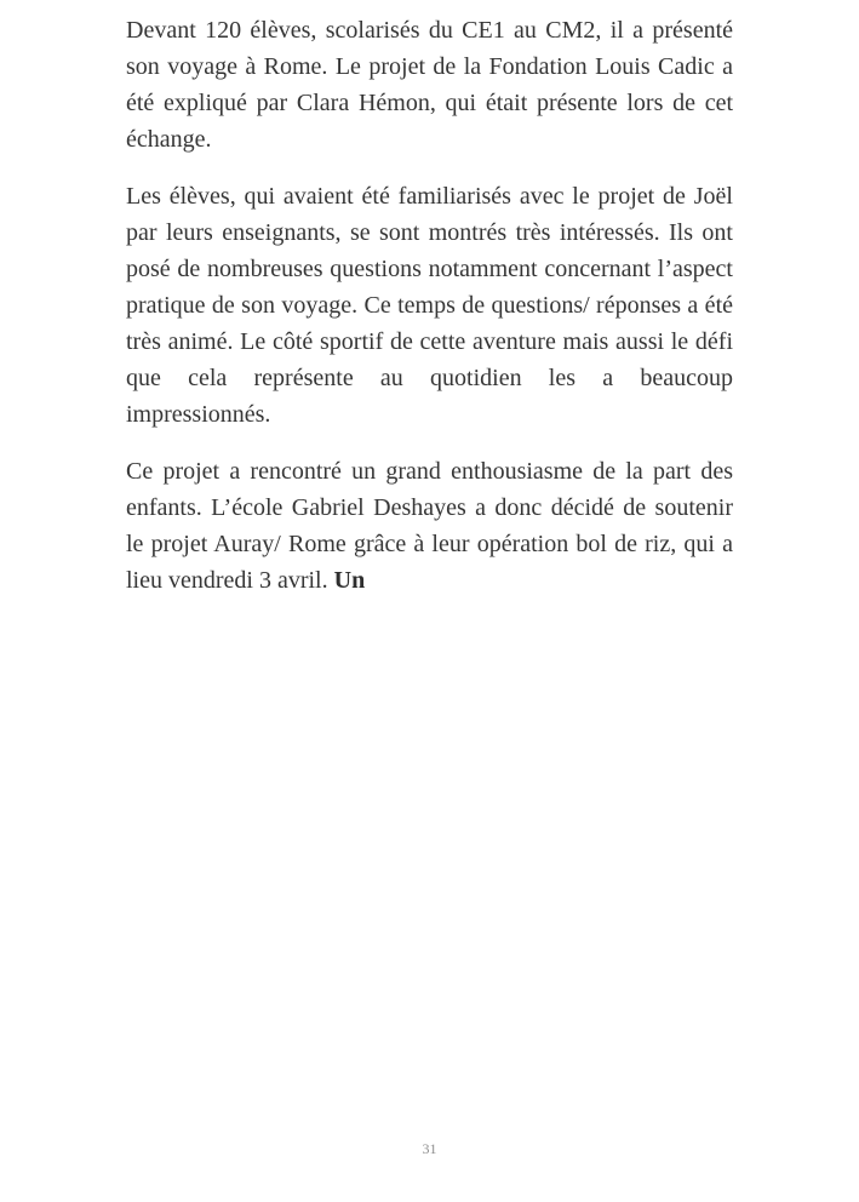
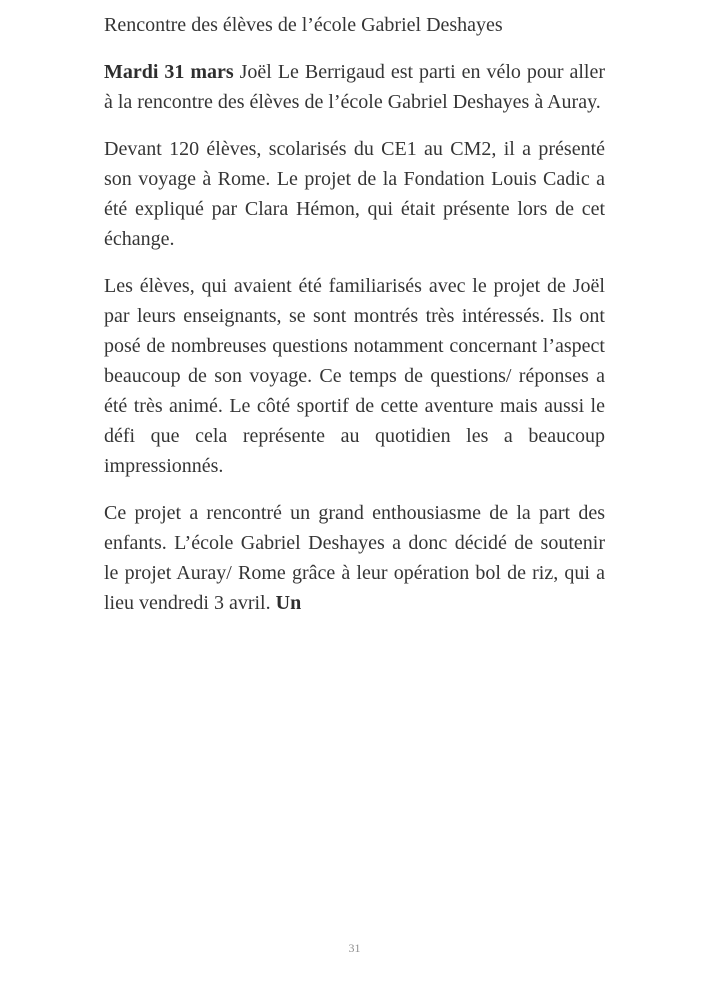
+ Rencontre des élèves de l’école Gabriel Deshayes
+ Mardi 31 mars Joël Le Berrigaud est parti en vélo pour aller à la rencontre des élèves de l’école Gabriel Deshayes à Auray.
  Devant 120 élèves, scolarisés du CE1 au CM2, il a présenté son voyage à Rome. Le projet de la Fondation Louis Cadic a été expliqué par Clara Hémon, qui était présente lors de cet échange.
- Les élèves, qui avaient été familiarisés avec le projet de Joël par leurs enseignants, se sont montrés très intéressés. Ils ont posé de nombreuses questions notamment concernant l’aspect pratique de son voyage. Ce temps de questions/ réponses a été très animé. Le côté sportif de cette aventure mais aussi le défi que cela représente au quotidien les a beaucoup impressionnés.
+ Les élèves, qui avaient été familiarisés avec le projet de Joël par leurs enseignants, se sont montrés très intéressés. Ils ont posé de nombreuses questions notamment concernant l’aspect beaucoup de son voyage. Ce temps de questions/ réponses a été très animé. Le côté sportif de cette aventure mais aussi le défi que cela représente au quotidien les a beaucoup impressionnés.
  Ce projet a rencontré un grand enthousiasme de la part des enfants. L’école Gabriel Deshayes a donc décidé de soutenir le projet Auray/ Rome grâce à leur opération bol de riz, qui a lieu vendredi 3 avril. Un
  31
